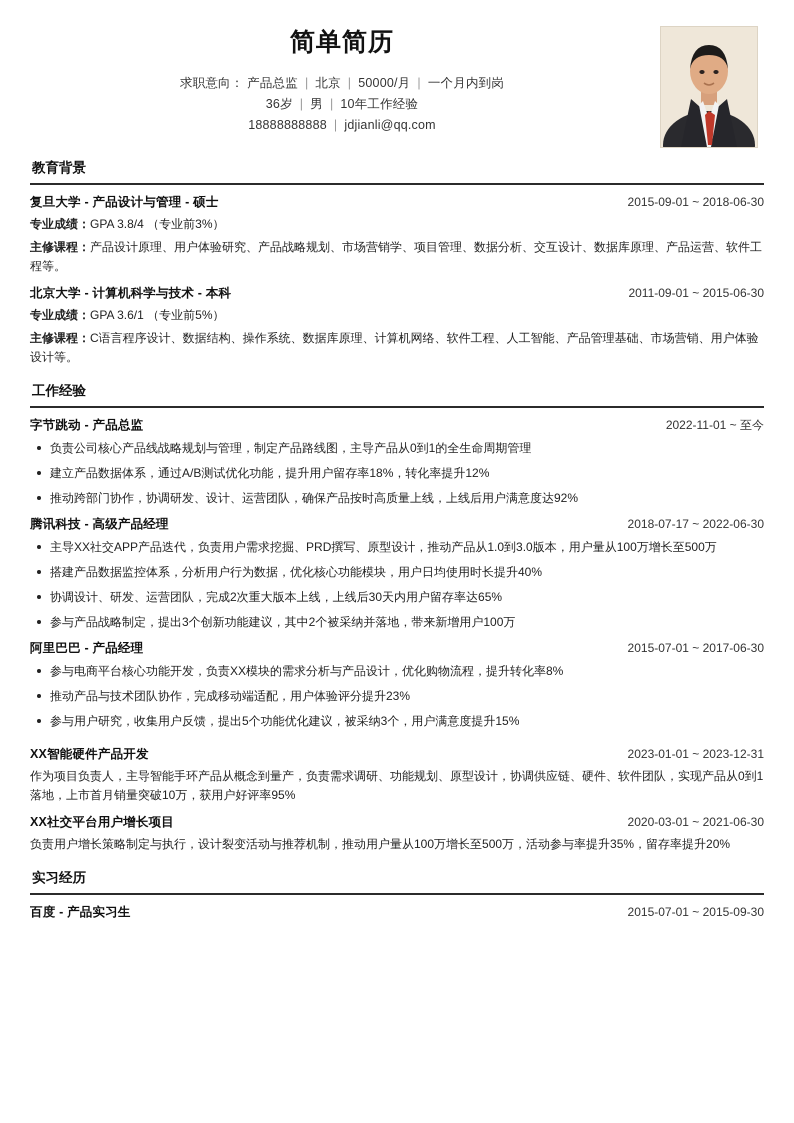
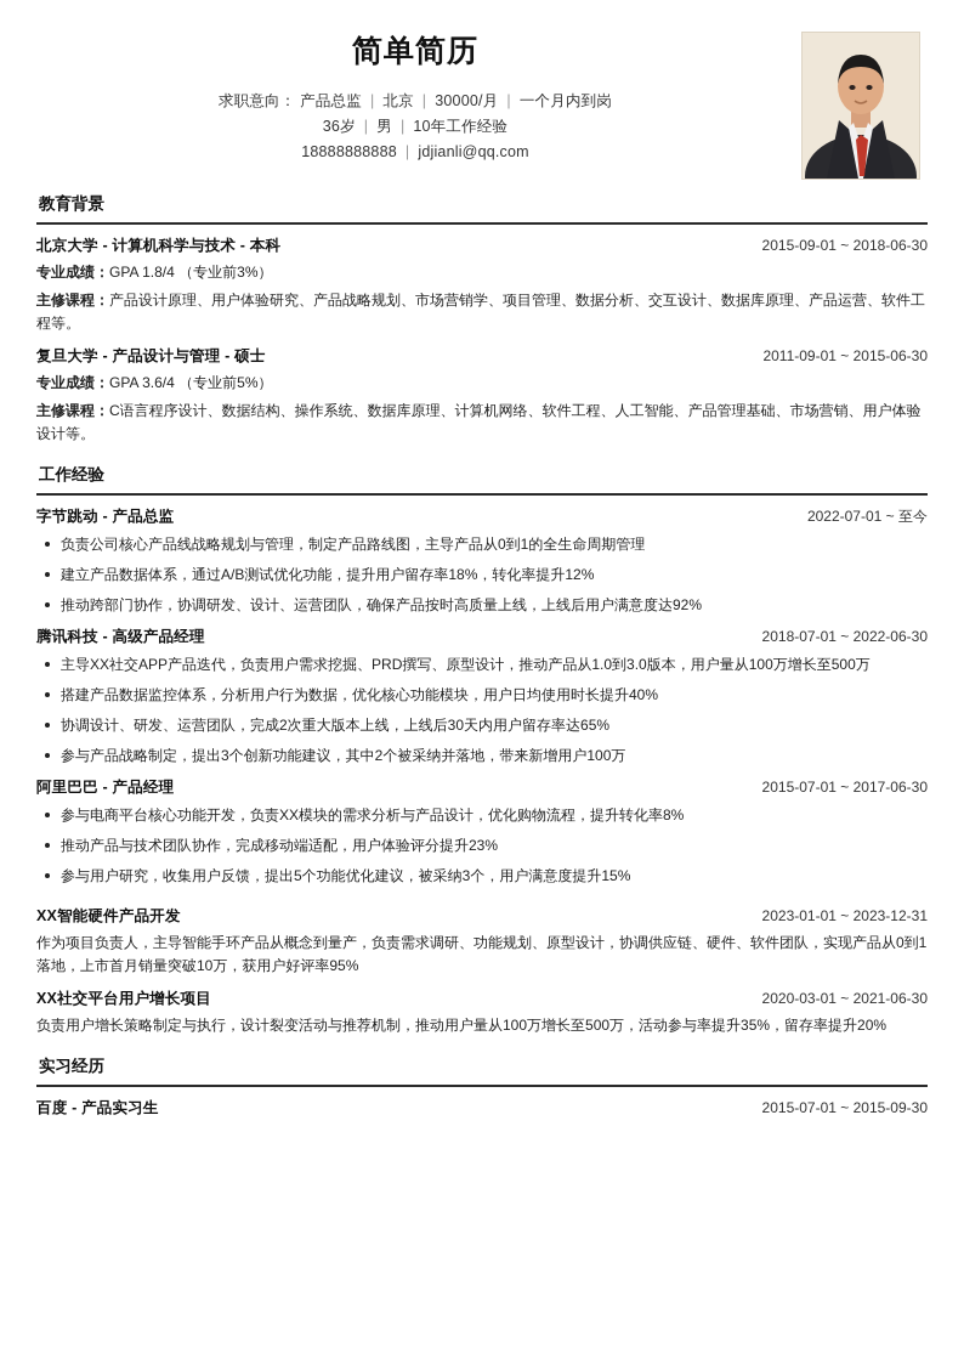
  简单简历
- 求职意向： 产品总监 | 北京 | 50000/月 | 一个月内到岗
+ 求职意向： 产品总监 | 北京 | 30000/月 | 一个月内到岗
  36岁 | 男 | 10年工作经验
  18888888888 | jdjianli@qq.com
  教育背景
- 复旦大学 - 产品设计与管理 - 硕士
+ 北京大学 - 计算机科学与技术 - 本科
  2015-09-01 ~ 2018-06-30
- 专业成绩：GPA 3.8/4 （专业前3%）
+ 专业成绩：GPA 1.8/4 （专业前3%）
  主修课程：产品设计原理、用户体验研究、产品战略规划、市场营销学、项目管理、数据分析、交互设计、数据库原理、产品运营、软件工程等。
- 北京大学 - 计算机科学与技术 - 本科
+ 复旦大学 - 产品设计与管理 - 硕士
  2011-09-01 ~ 2015-06-30
- 专业成绩：GPA 3.6/1 （专业前5%）
+ 专业成绩：GPA 3.6/4 （专业前5%）
  主修课程：C语言程序设计、数据结构、操作系统、数据库原理、计算机网络、软件工程、人工智能、产品管理基础、市场营销、用户体验设计等。
  工作经验
  字节跳动 - 产品总监
- 2022-11-01 ~ 至今
+ 2022-07-01 ~ 至今
  负责公司核心产品线战略规划与管理，制定产品路线图，主导产品从0到1的全生命周期管理
  建立产品数据体系，通过A/B测试优化功能，提升用户留存率18%，转化率提升12%
  推动跨部门协作，协调研发、设计、运营团队，确保产品按时高质量上线，上线后用户满意度达92%
  腾讯科技 - 高级产品经理
- 2018-07-17 ~ 2022-06-30
+ 2018-07-01 ~ 2022-06-30
  主导XX社交APP产品迭代，负责用户需求挖掘、PRD撰写、原型设计，推动产品从1.0到3.0版本，用户量从100万增长至500万
  搭建产品数据监控体系，分析用户行为数据，优化核心功能模块，用户日均使用时长提升40%
  协调设计、研发、运营团队，完成2次重大版本上线，上线后30天内用户留存率达65%
  参与产品战略制定，提出3个创新功能建议，其中2个被采纳并落地，带来新增用户100万
  阿里巴巴 - 产品经理
  2015-07-01 ~ 2017-06-30
  参与电商平台核心功能开发，负责XX模块的需求分析与产品设计，优化购物流程，提升转化率8%
  推动产品与技术团队协作，完成移动端适配，用户体验评分提升23%
  参与用户研究，收集用户反馈，提出5个功能优化建议，被采纳3个，用户满意度提升15%
  XX智能硬件产品开发
  2023-01-01 ~ 2023-12-31
  作为项目负责人，主导智能手环产品从概念到量产，负责需求调研、功能规划、原型设计，协调供应链、硬件、软件团队，实现产品从0到1落地，上市首月销量突破10万，获用户好评率95%
  XX社交平台用户增长项目
  2020-03-01 ~ 2021-06-30
  负责用户增长策略制定与执行，设计裂变活动与推荐机制，推动用户量从100万增长至500万，活动参与率提升35%，留存率提升20%
  实习经历
  百度 - 产品实习生
  2015-07-01 ~ 2015-09-30
